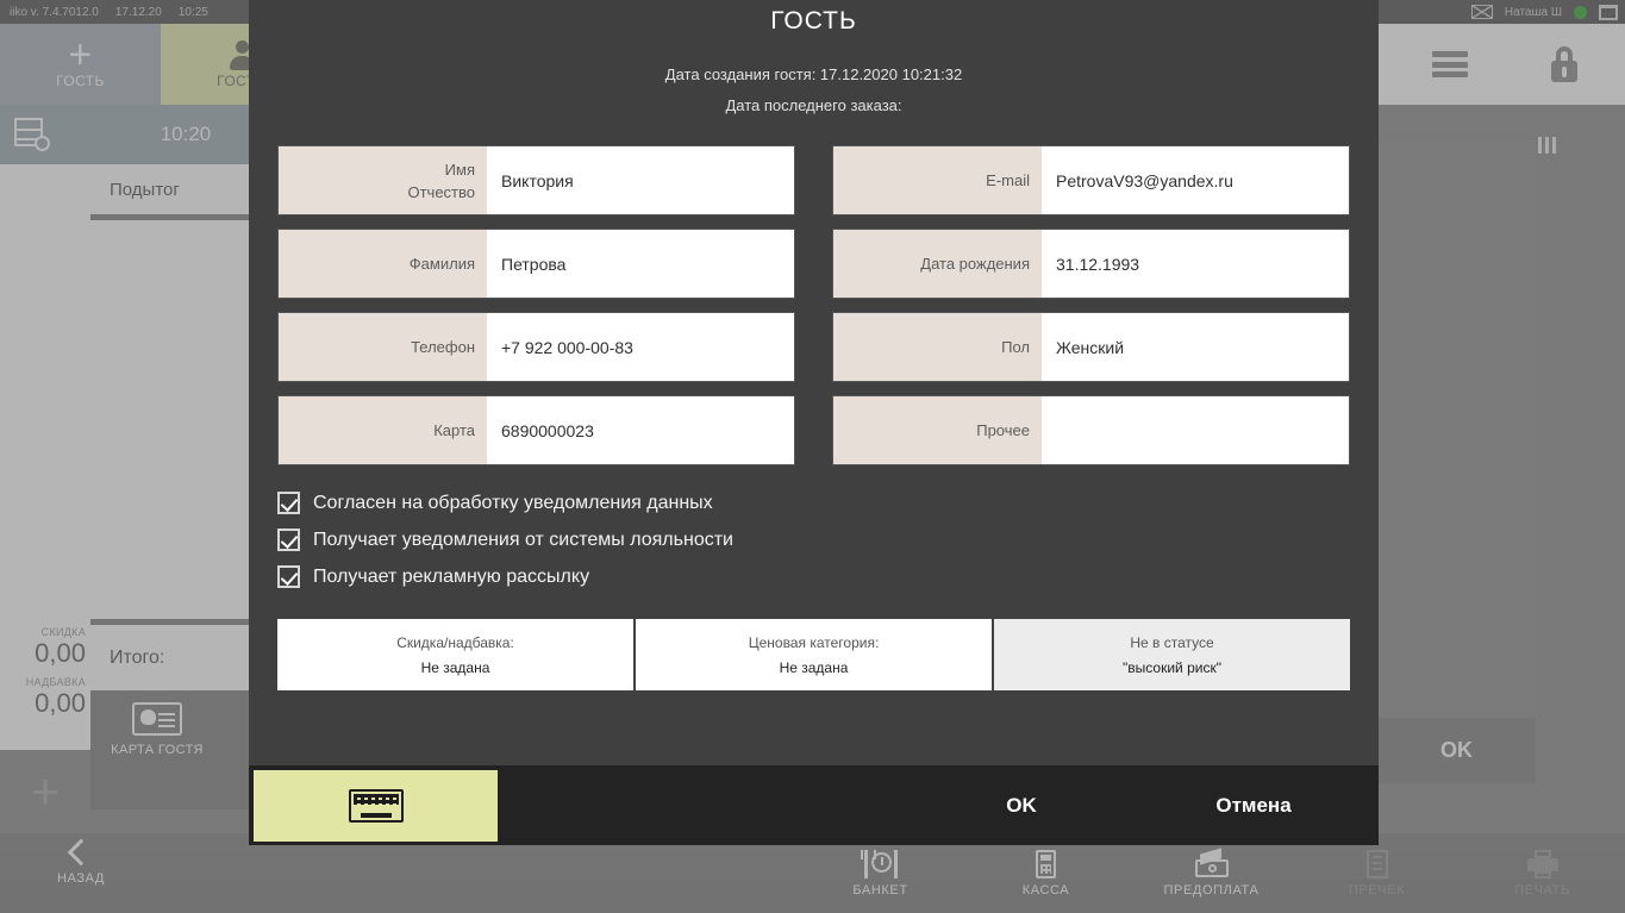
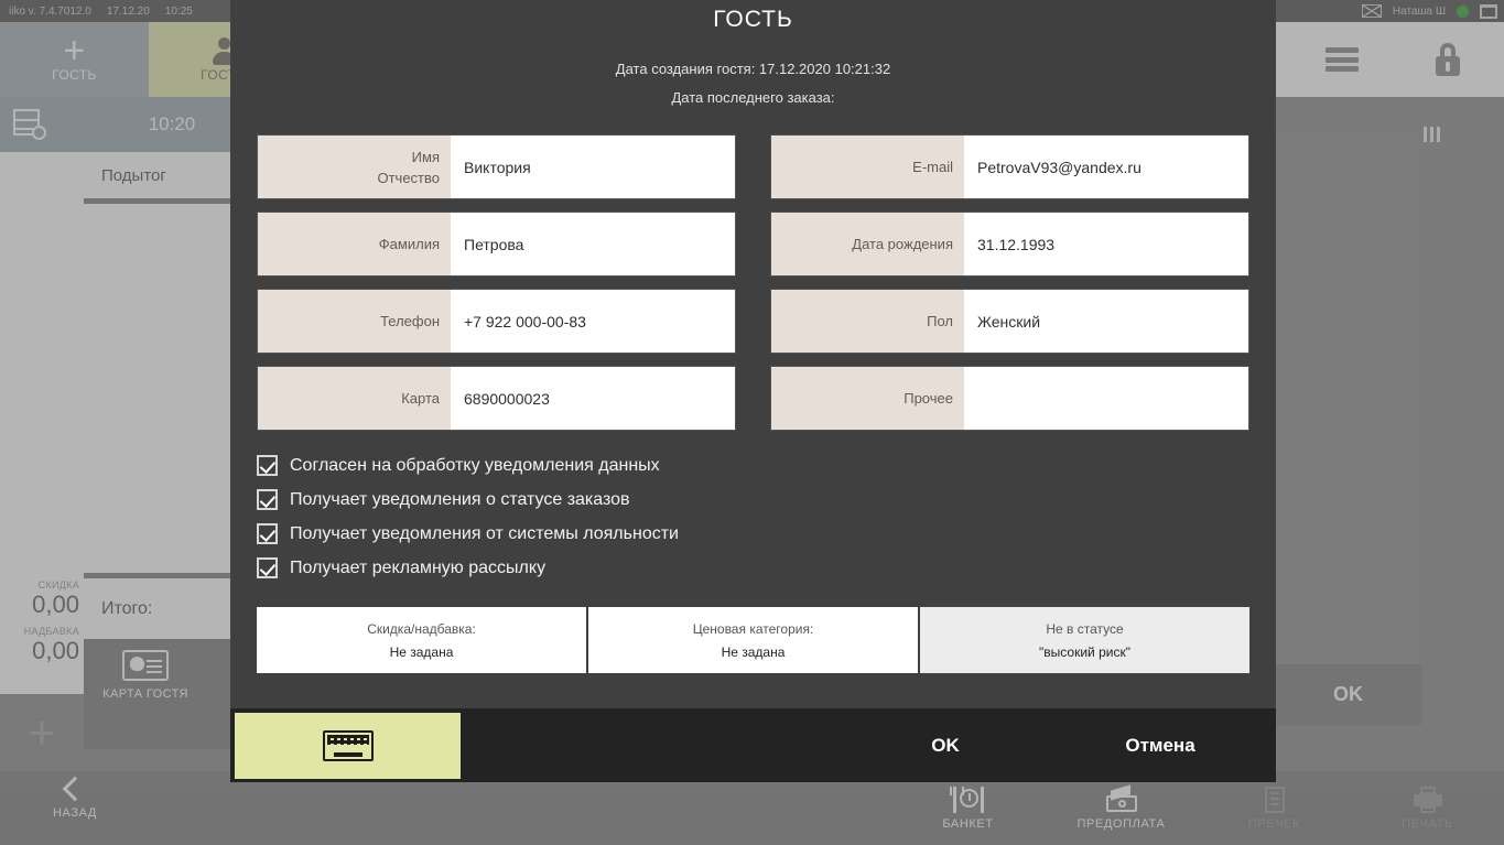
  iiko v. 7.4.7012.0
  17.12.20
  10:25
  Наташа Ш
  +
  ГОСТЬ
  10:20
  Подытог
  СКИДКА
  0,00
  НАДБАВКА
  0,00
  Итого:
  КАРТА ГОСТЯ
  OK
  НАЗАД
  БАНКЕТ
- КАССА
  ПРЕДОПЛАТА
  ГОСТЬ
  Дата создания гостя: 17.12.2020 10:21:32
  Дата последнего заказа:
  Имя
  Отчество
  Виктория
  Фамилия
  Петрова
  Телефон
  +7 922 000-00-83
  Карта
  6890000023
  E-mail
  PetrovaV93@yandex.ru
  Дата рождения
  31.12.1993
  Пол
  Женский
  Прочее
  Согласен на обработку уведомления данных
+ Получает уведомления о статусе заказов
  Получает уведомления от системы лояльности
  Получает рекламную рассылку
  Скидка/надбавка:
  Не задана
  Ценовая категория:
  Не задана
  Не в статусе
  "высокий риск"
  OK
  Отмена
